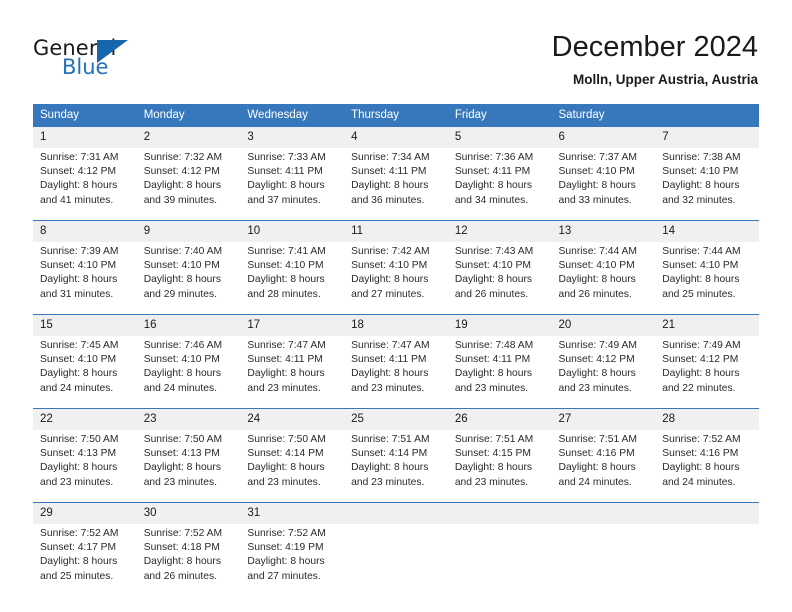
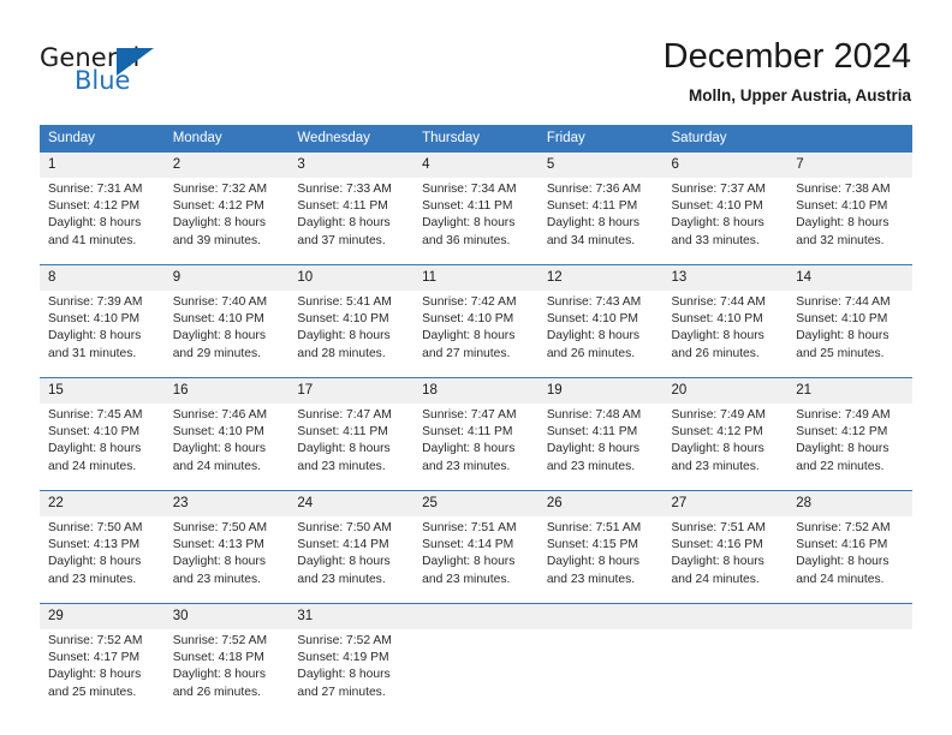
  General
  Blue
  December 2024
  Molln, Upper Austria, Austria
  Sunday
  Monday
  Wednesday
  Thursday
  Friday
  Saturday
  1
  2
  3
  4
  5
  6
  7
  Sunrise: 7:31 AM
  Sunset: 4:12 PM
  Daylight: 8 hours
  and 41 minutes.
  Sunrise: 7:32 AM
  Sunset: 4:12 PM
  Daylight: 8 hours
  and 39 minutes.
  Sunrise: 7:33 AM
  Sunset: 4:11 PM
  Daylight: 8 hours
  and 37 minutes.
  Sunrise: 7:34 AM
  Sunset: 4:11 PM
  Daylight: 8 hours
  and 36 minutes.
  Sunrise: 7:36 AM
  Sunset: 4:11 PM
  Daylight: 8 hours
  and 34 minutes.
  Sunrise: 7:37 AM
  Sunset: 4:10 PM
  Daylight: 8 hours
  and 33 minutes.
  Sunrise: 7:38 AM
  Sunset: 4:10 PM
  Daylight: 8 hours
  and 32 minutes.
  8
  9
  10
  11
  12
  13
  14
  Sunrise: 7:39 AM
  Sunset: 4:10 PM
  Daylight: 8 hours
  and 31 minutes.
  Sunrise: 7:40 AM
  Sunset: 4:10 PM
  Daylight: 8 hours
  and 29 minutes.
- Sunrise: 7:41 AM
+ Sunrise: 5:41 AM
  Sunset: 4:10 PM
  Daylight: 8 hours
  and 28 minutes.
  Sunrise: 7:42 AM
  Sunset: 4:10 PM
  Daylight: 8 hours
  and 27 minutes.
  Sunrise: 7:43 AM
  Sunset: 4:10 PM
  Daylight: 8 hours
  and 26 minutes.
  Sunrise: 7:44 AM
  Sunset: 4:10 PM
  Daylight: 8 hours
  and 26 minutes.
  Sunrise: 7:44 AM
  Sunset: 4:10 PM
  Daylight: 8 hours
  and 25 minutes.
  15
  16
  17
  18
  19
  20
  21
  Sunrise: 7:45 AM
  Sunset: 4:10 PM
  Daylight: 8 hours
  and 24 minutes.
  Sunrise: 7:46 AM
  Sunset: 4:10 PM
  Daylight: 8 hours
  and 24 minutes.
  Sunrise: 7:47 AM
  Sunset: 4:11 PM
  Daylight: 8 hours
  and 23 minutes.
  Sunrise: 7:47 AM
  Sunset: 4:11 PM
  Daylight: 8 hours
  and 23 minutes.
  Sunrise: 7:48 AM
  Sunset: 4:11 PM
  Daylight: 8 hours
  and 23 minutes.
  Sunrise: 7:49 AM
  Sunset: 4:12 PM
  Daylight: 8 hours
  and 23 minutes.
  Sunrise: 7:49 AM
  Sunset: 4:12 PM
  Daylight: 8 hours
  and 22 minutes.
  22
  23
  24
  25
  26
  27
  28
  Sunrise: 7:50 AM
  Sunset: 4:13 PM
  Daylight: 8 hours
  and 23 minutes.
  Sunrise: 7:50 AM
  Sunset: 4:13 PM
  Daylight: 8 hours
  and 23 minutes.
  Sunrise: 7:50 AM
  Sunset: 4:14 PM
  Daylight: 8 hours
  and 23 minutes.
  Sunrise: 7:51 AM
  Sunset: 4:14 PM
  Daylight: 8 hours
  and 23 minutes.
  Sunrise: 7:51 AM
  Sunset: 4:15 PM
  Daylight: 8 hours
  and 23 minutes.
  Sunrise: 7:51 AM
  Sunset: 4:16 PM
  Daylight: 8 hours
  and 24 minutes.
  Sunrise: 7:52 AM
  Sunset: 4:16 PM
  Daylight: 8 hours
  and 24 minutes.
  29
  30
  31
  Sunrise: 7:52 AM
  Sunset: 4:17 PM
  Daylight: 8 hours
  and 25 minutes.
  Sunrise: 7:52 AM
  Sunset: 4:18 PM
  Daylight: 8 hours
  and 26 minutes.
  Sunrise: 7:52 AM
  Sunset: 4:19 PM
  Daylight: 8 hours
  and 27 minutes.
